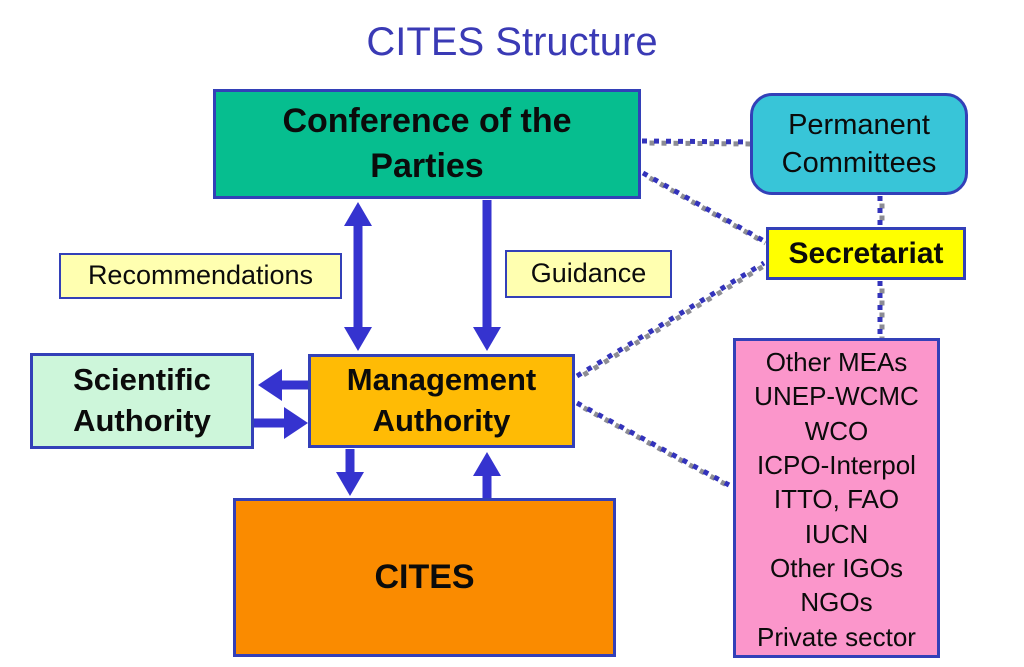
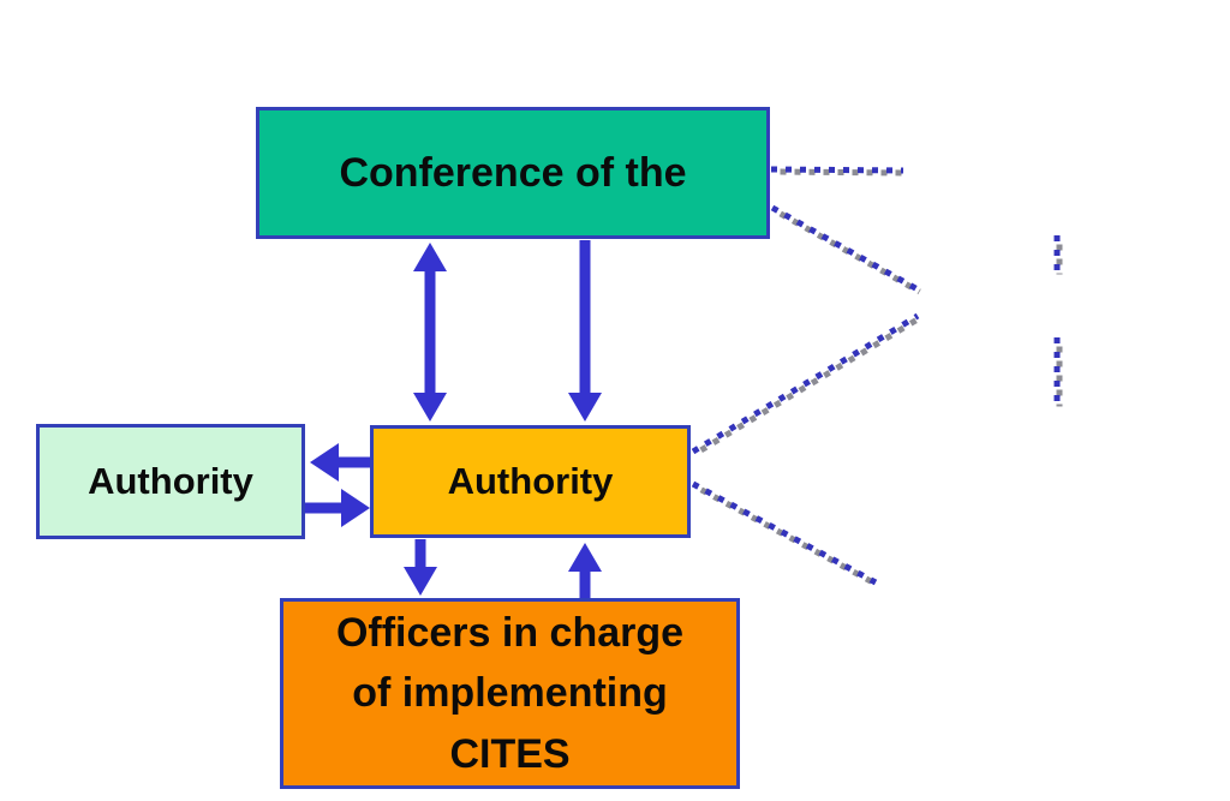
- CITES Structure
  Conference of the
- Parties
- Permanent
- Committees
- Secretariat
- Recommendations
- Guidance
- Scientific
  Authority
- Management
  Authority
+ Officers in charge
+ of implementing
  CITES
- Other MEAs
- UNEP-WCMC
- WCO
- ICPO-Interpol
- ITTO, FAO
- IUCN
- Other IGOs
- NGOs
- Private sector
